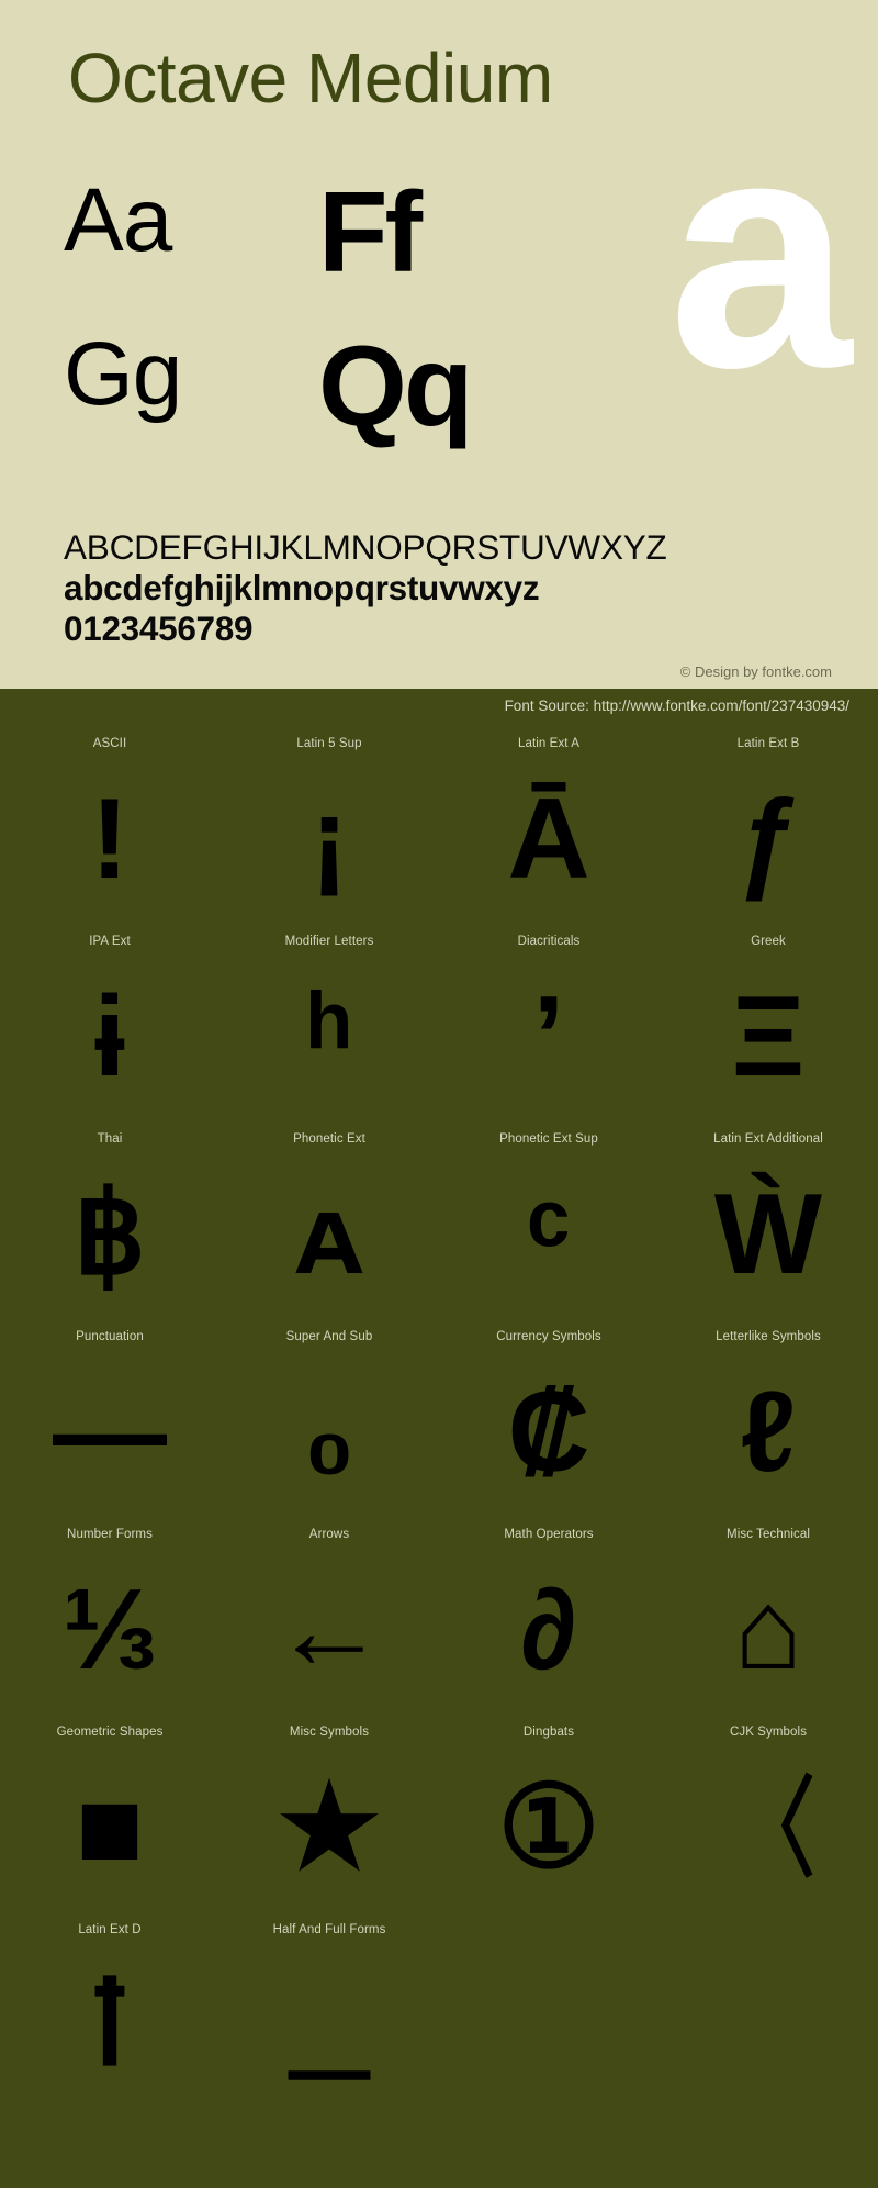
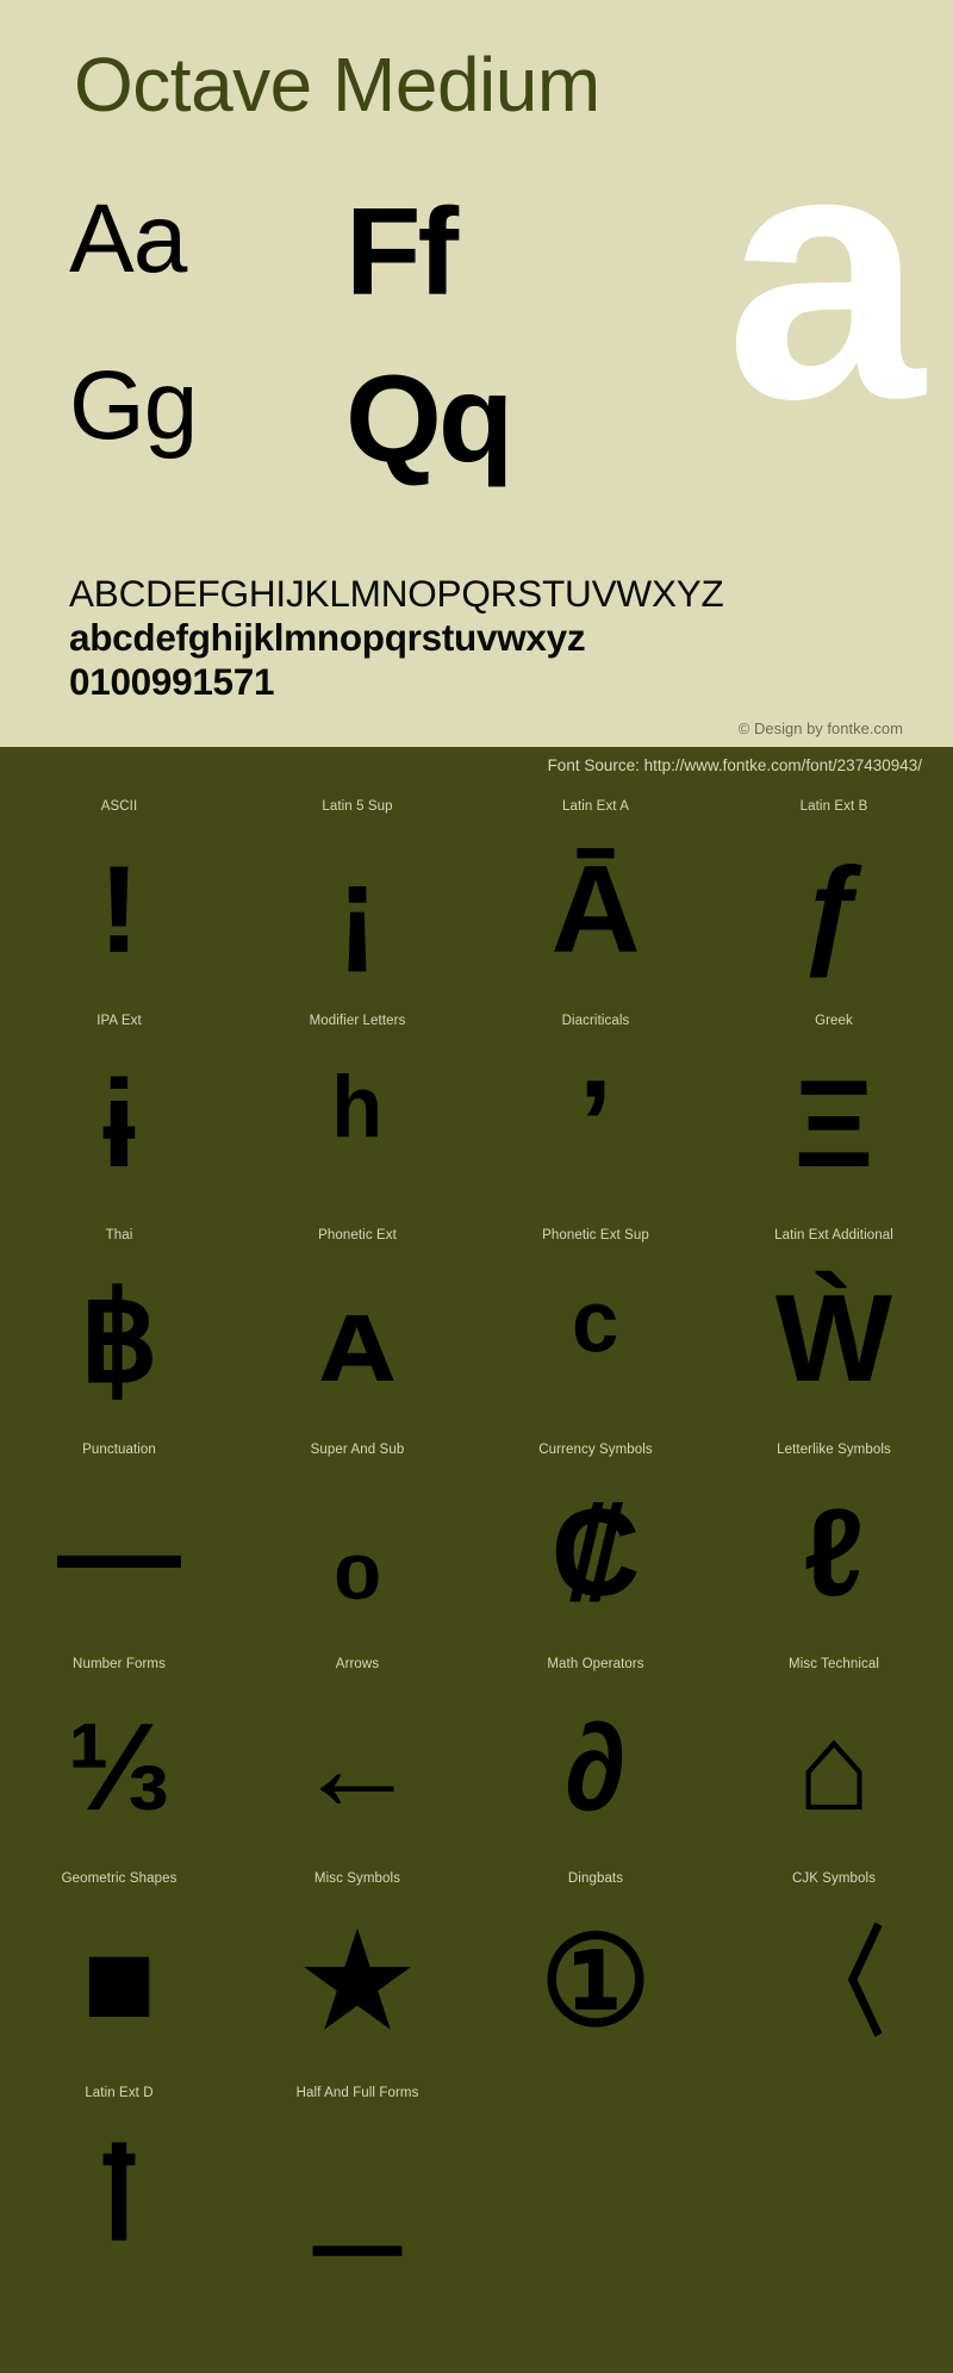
  Octave Medium
  a
  Aa
  Ff
  Gg
  Qq
  ABCDEFGHIJKLMNOPQRSTUVWXYZ
  abcdefghijklmnopqrstuvwxyz
- 0123456789
+ 0100991571
  © Design by fontke.com
  Font Source: http://www.fontke.com/font/237430943/
  ASCII
  !
  Latin 5 Sup
  ¡
  Latin Ext A
  Ā
  Latin Ext B
  ƒ
  IPA Ext
  ɨ
  Modifier Letters
  ʰ
  Diacriticals
  Greek
  Ξ
  Thai
  ฿
  Phonetic Ext
  ᴀ
  Phonetic Ext Sup
  ᶜ
  Latin Ext Additional
  Ẁ
  Punctuation
  —
  Super And Sub
  ₀
  Currency Symbols
  ₡
  Letterlike Symbols
  ℓ
  Number Forms
  ⅓
  Arrows
  ←
  Math Operators
  ∂
  Misc Technical
  ⌂
  Geometric Shapes
  ■
  Misc Symbols
  ★
  Dingbats
  ①
  CJK Symbols
  〈
  Latin Ext D
  ꝉ
  Half And Full Forms
  ＿
